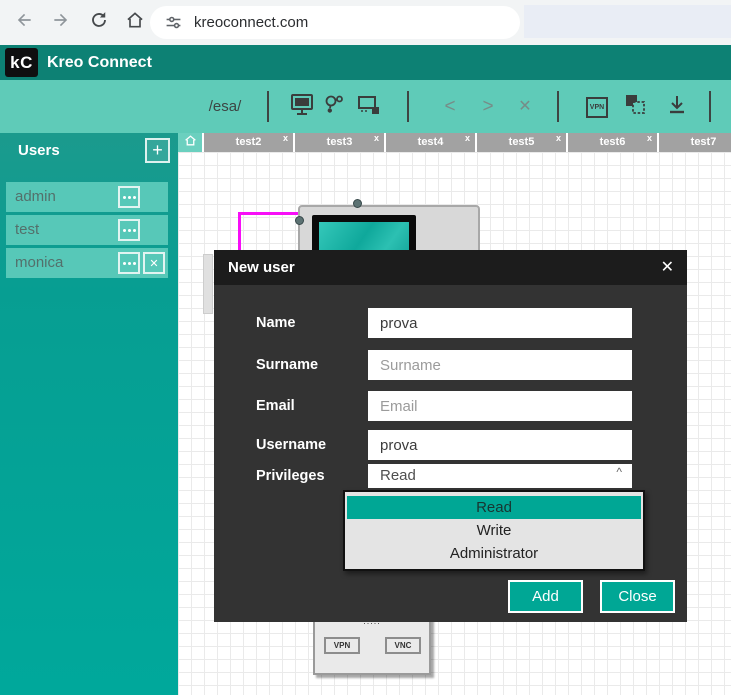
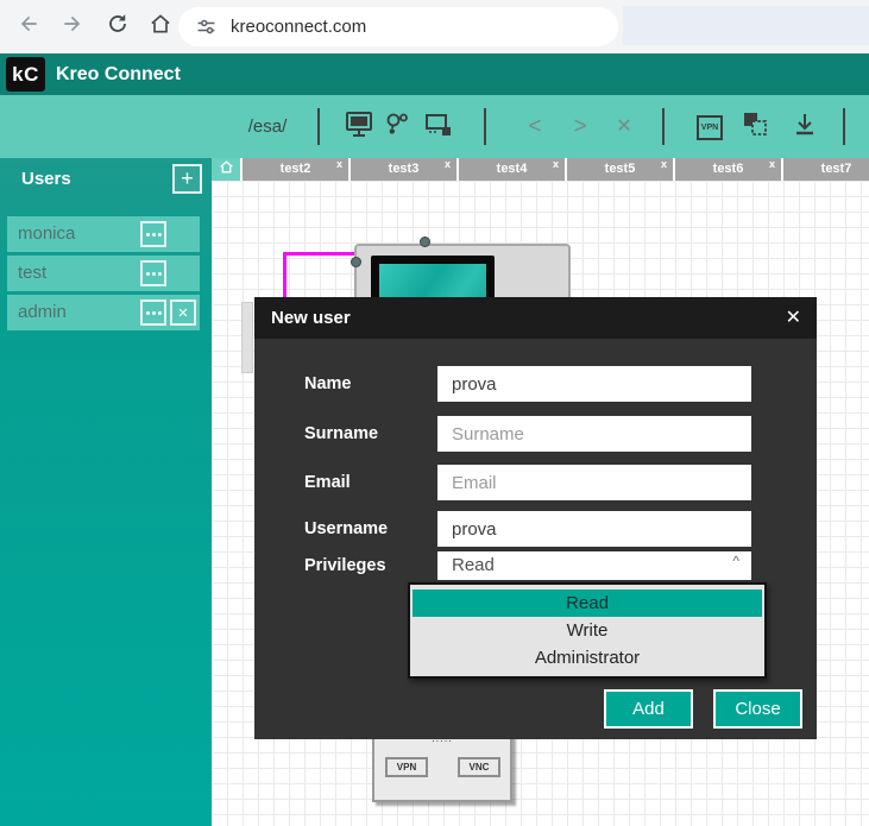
  kreoconnect.com
  kC
  Kreo Connect
  /esa/
  <
  >
  ✕
  test2
  x
  test3
  x
  test4
  x
  test5
  x
  test6
  x
  test7
  Users
  +
- admin
+ monica
  test
- monica
+ admin
  ✕
  VPN
  VNC
  New user
  ✕
  Name
  prova
  Surname
  Surname
  Email
  Email
  Username
  prova
  Privileges
  Read
  ^
  Read
  Write
  Administrator
  Add
  Close
